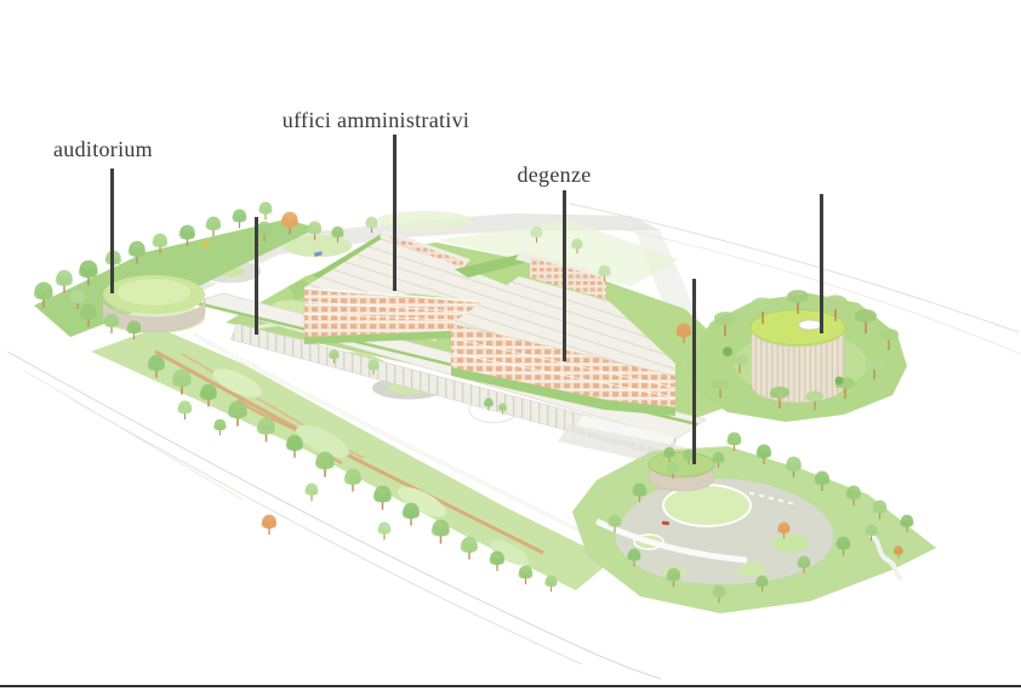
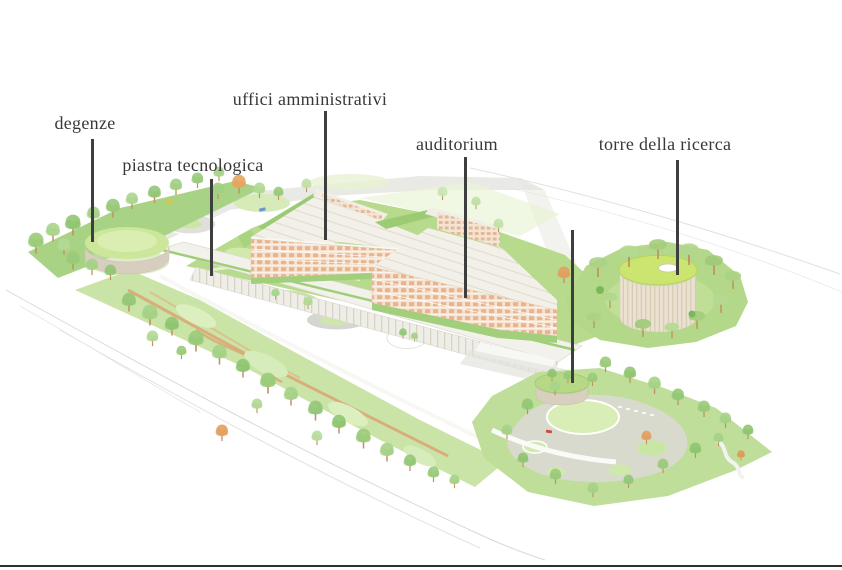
- auditorium
+ degenze
+ piastra tecnologica
  uffici amministrativi
- degenze
+ auditorium
+ torre della ricerca
